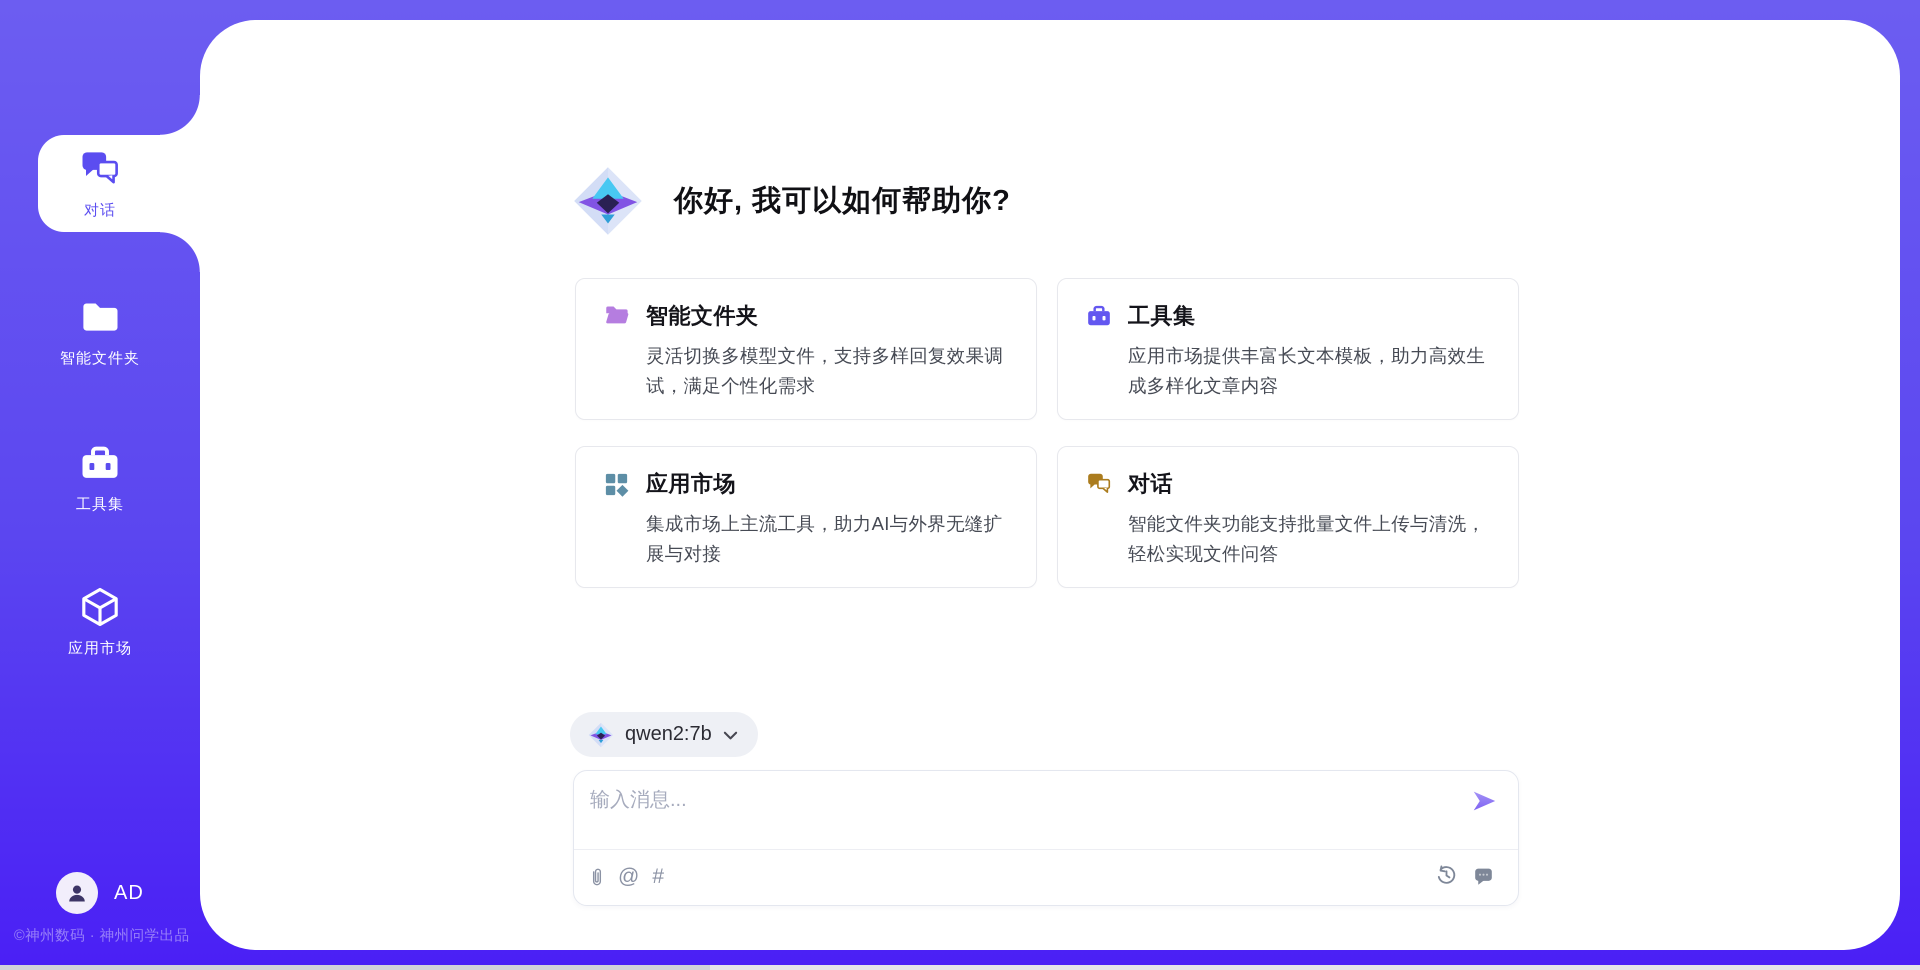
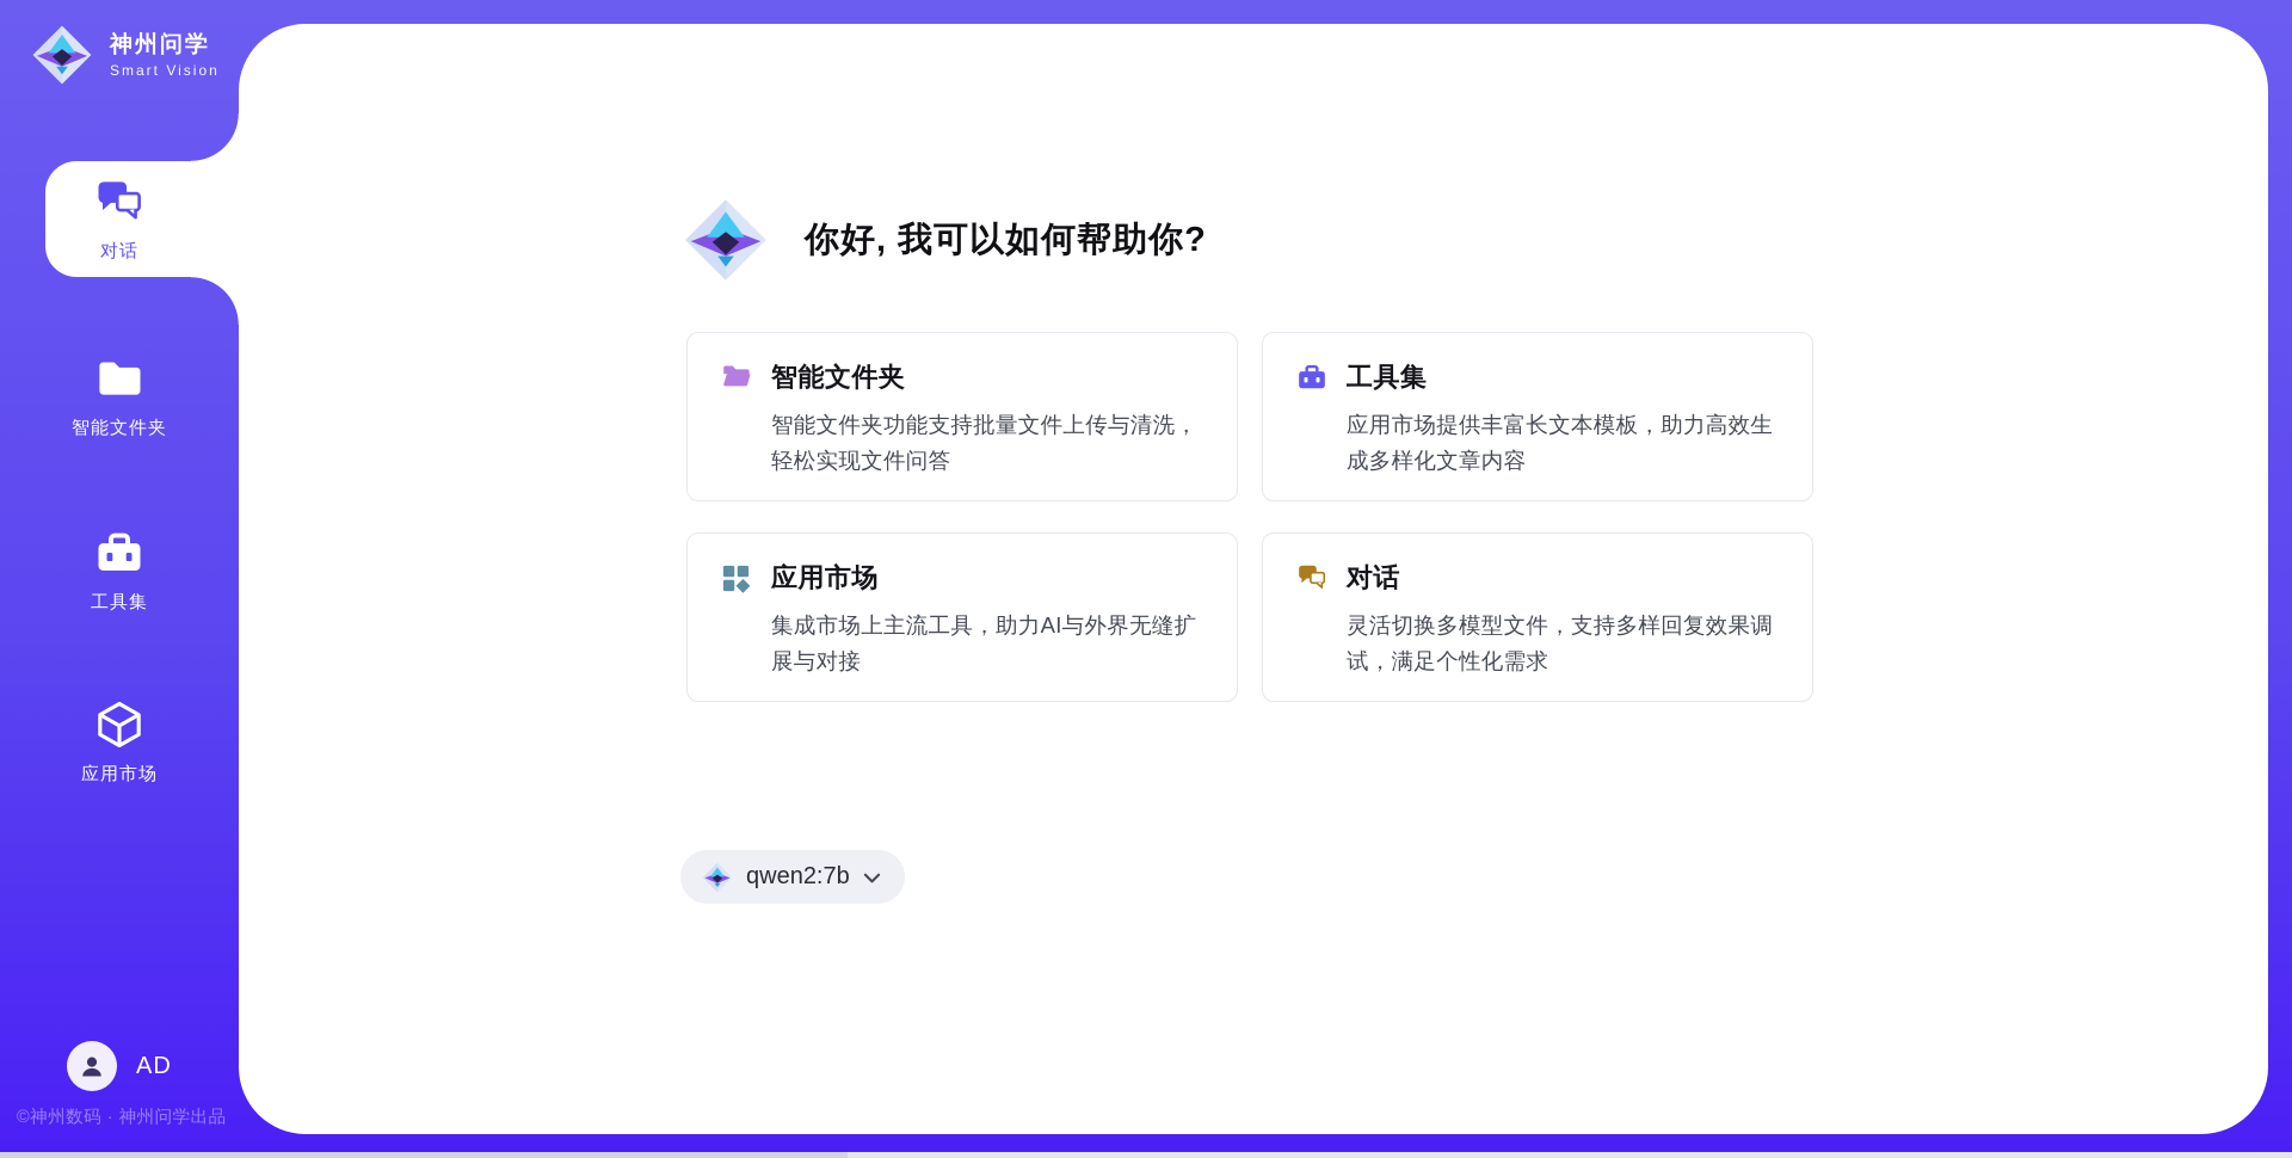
+ 神州问学
+ Smart Vision
  对话
  智能文件夹
  工具集
  应用市场
  AD
  ©神州数码 · 神州问学出品
  你好, 我可以如何帮助你?
  智能文件夹
- 灵活切换多模型文件，支持多样回复效果调试，满足个性化需求
+ 智能文件夹功能支持批量文件上传与清洗，轻松实现文件问答
  工具集
  应用市场提供丰富长文本模板，助力高效生成多样化文章内容
  应用市场
  集成市场上主流工具，助力AI与外界无缝扩展与对接
  对话
- 智能文件夹功能支持批量文件上传与清洗，轻松实现文件问答
+ 灵活切换多模型文件，支持多样回复效果调试，满足个性化需求
  qwen2:7b
- 输入消息...
- @
- #
